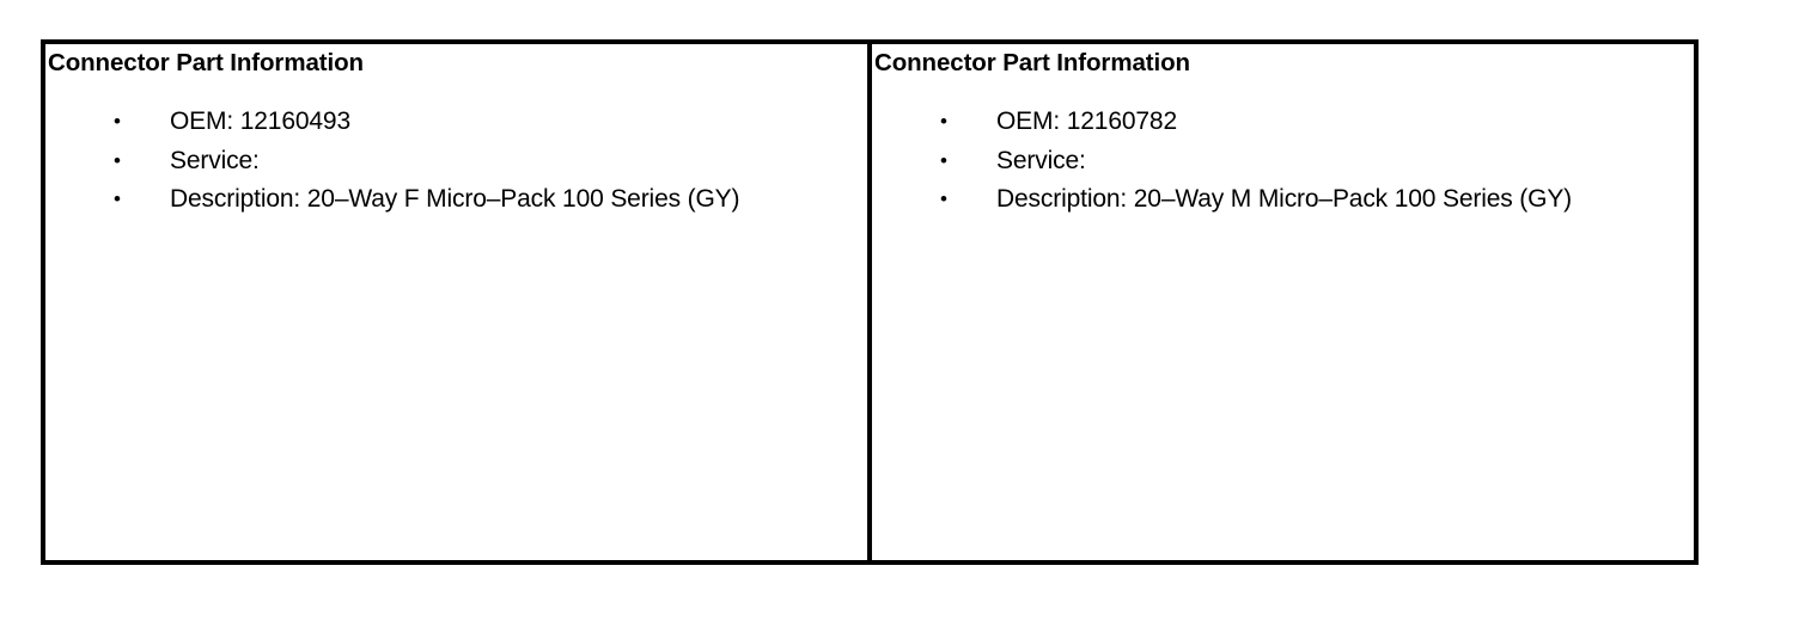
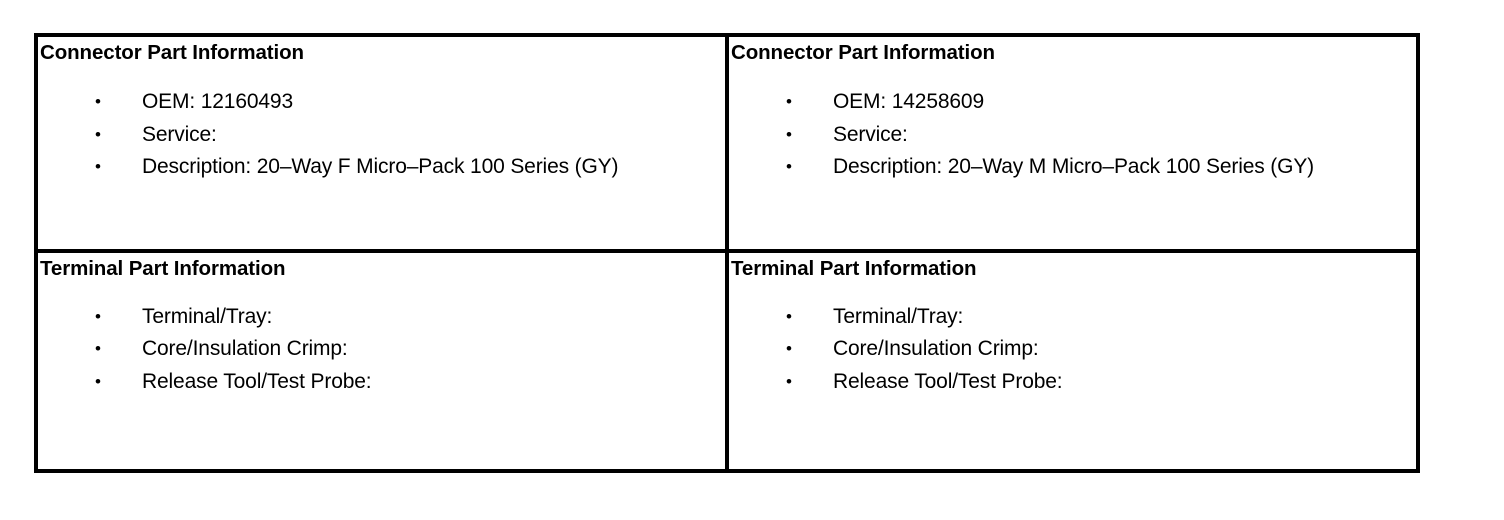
- Connector Part Information • OEM: 12160493 • Service: • Description: 20–Way F Micro–Pack 100 Series (GY)	Connector Part Information • OEM: 12160782 • Service: • Description: 20–Way M Micro–Pack 100 Series (GY)
+ Connector Part Information • OEM: 12160493 • Service: • Description: 20–Way F Micro–Pack 100 Series (GY)	Connector Part Information • OEM: 14258609 • Service: • Description: 20–Way M Micro–Pack 100 Series (GY)
+ Terminal Part Information • Terminal/Tray: • Core/Insulation Crimp: • Release Tool/Test Probe:	Terminal Part Information • Terminal/Tray: • Core/Insulation Crimp: • Release Tool/Test Probe:
